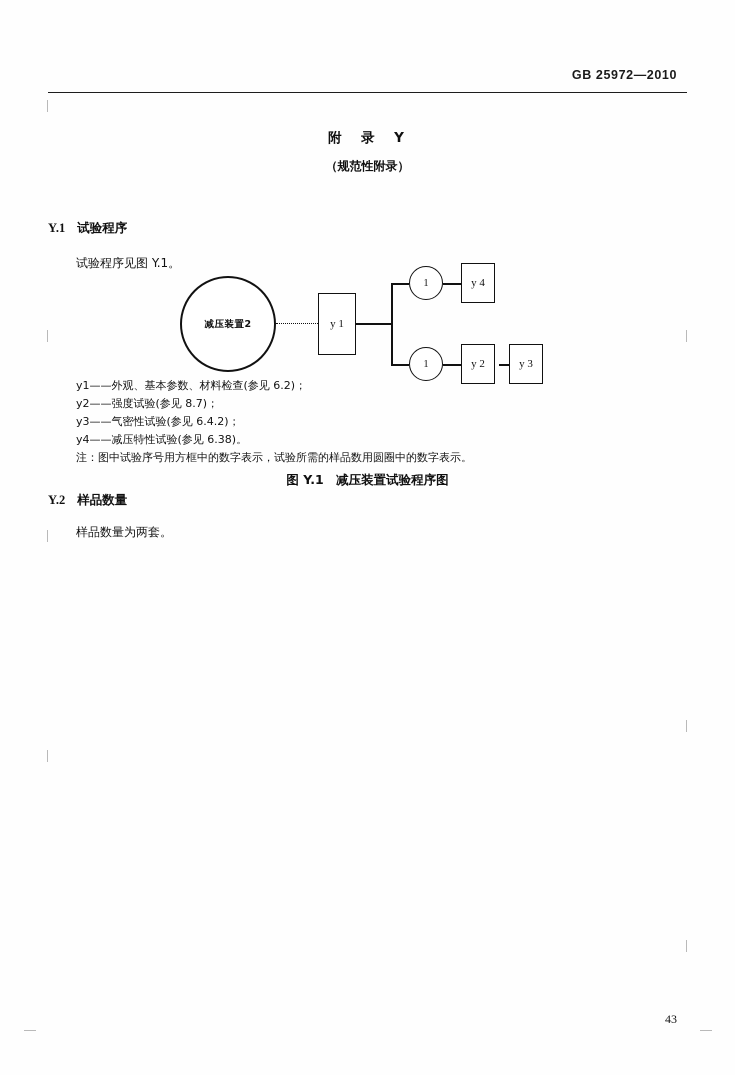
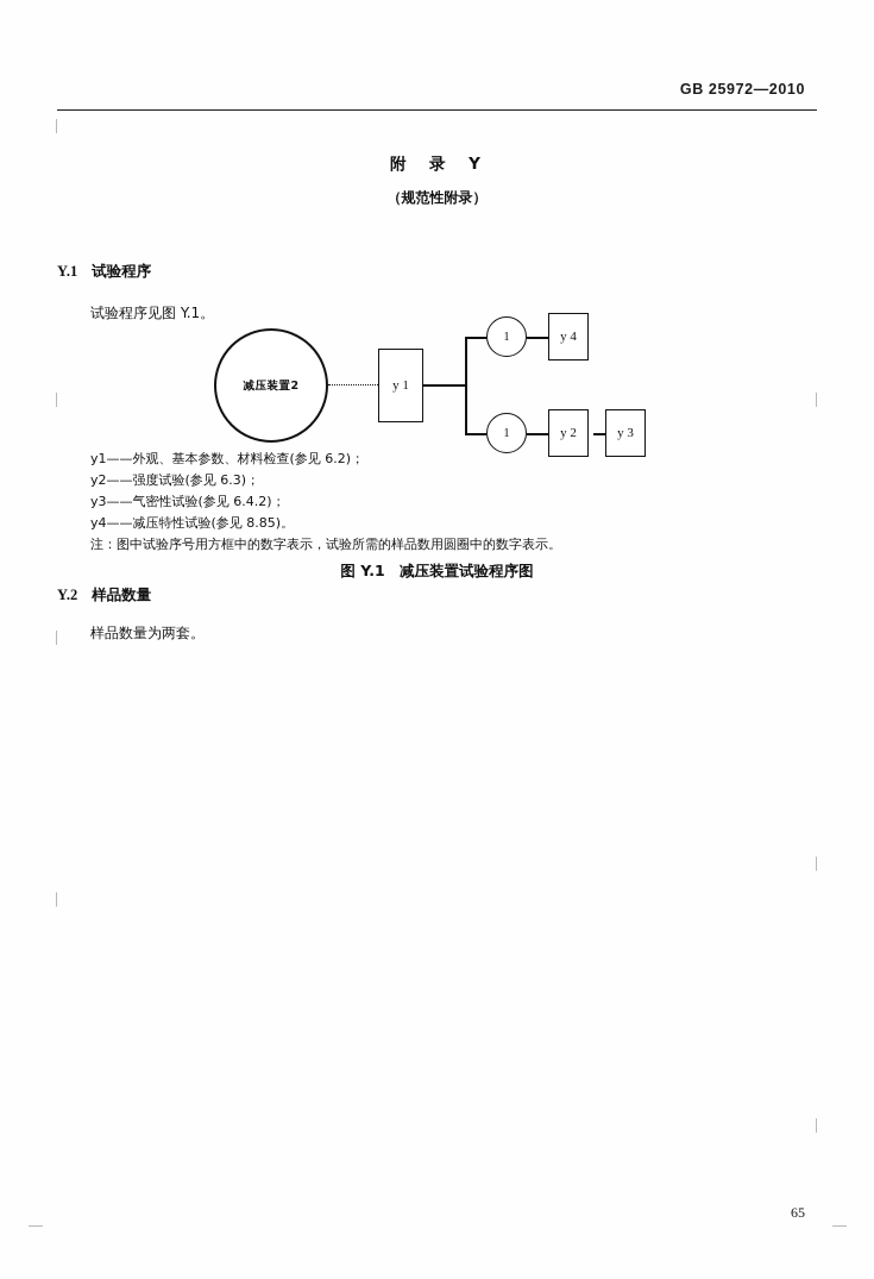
  GB 25972—2010
  附 录 Y
  （规范性附录）
  Y.1 试验程序
  试验程序见图 Y.1。
  减压装置2
  y 1
  1
  y 4
  1
  y 2
  y 3
  y1——外观、基本参数、材料检查(参见 6.2)；
- y2——强度试验(参见 8.7)；
+ y2——强度试验(参见 6.3)；
  y3——气密性试验(参见 6.4.2)；
- y4——减压特性试验(参见 6.38)。
+ y4——减压特性试验(参见 8.85)。
  注：图中试验序号用方框中的数字表示，试验所需的样品数用圆圈中的数字表示。
  图 Y.1 减压装置试验程序图
  Y.2 样品数量
  样品数量为两套。
- 43
+ 65
